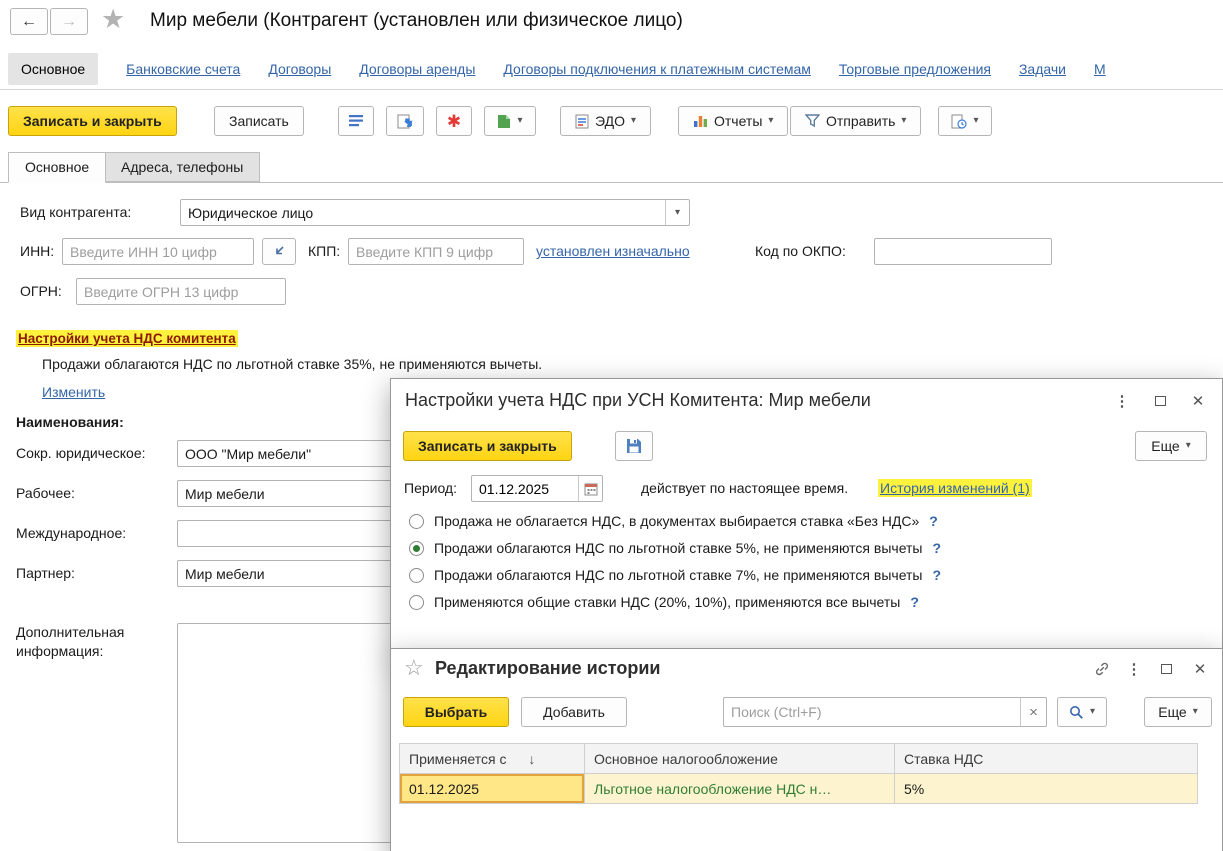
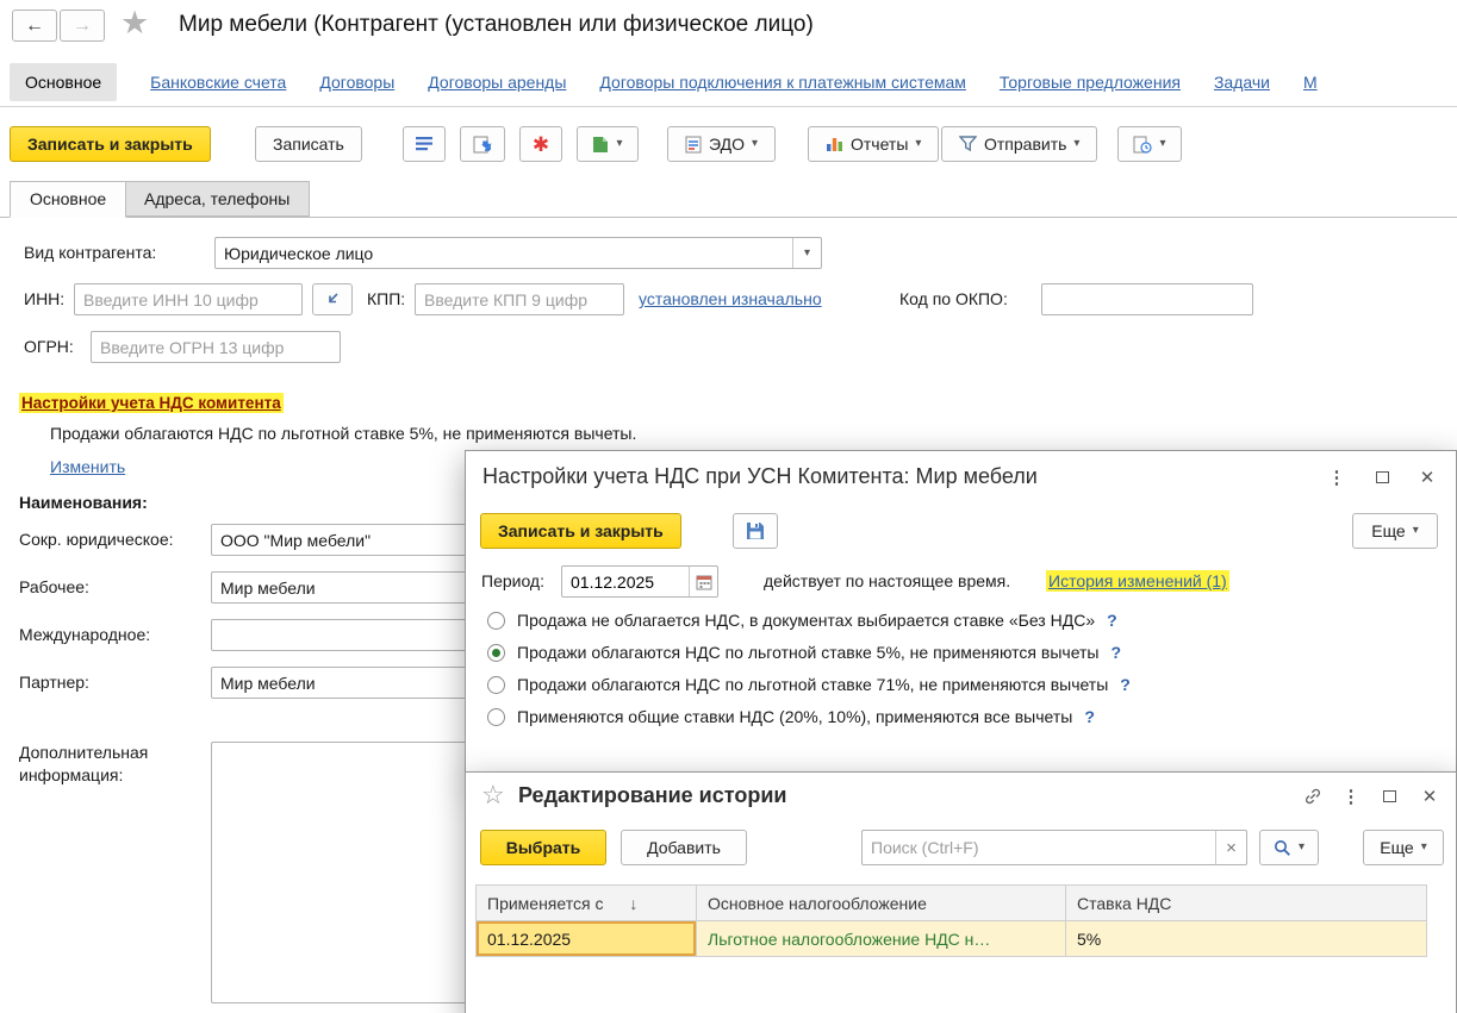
  ←
  →
  ★
  Мир мебели (Контрагент (установлен или физическое лицо)
  Основное
  Банковские счета
  Договоры
  Договоры аренды
  Договоры подключения к платежным системам
  Торговые предложения
  Задачи
  М
  Записать и закрыть
  Записать
  ✱
  ▾
  ЭДО
  ▾
  Отчеты
  ▾
  Отправить
  ▾
  ▾
  Основное
  Адреса, телефоны
  Вид контрагента:
  Юридическое лицо
  ▾
  ИНН:
  Введите ИНН 10 цифр
  КПП:
  Введите КПП 9 цифр
  установлен изначально
  Код по ОКПО:
  ОГРН:
  Введите ОГРН 13 цифр
  Настройки учета НДС комитента
- Продажи облагаются НДС по льготной ставке 35%, не применяются вычеты.
+ Продажи облагаются НДС по льготной ставке 5%, не применяются вычеты.
  Изменить
  Наименования:
  Сокр. юридическое:
  ООО "Мир мебели"
  Рабочее:
  Мир мебели
  Международное:
  Партнер:
  Мир мебели
  Дополнительная информация:
  Настройки учета НДС при УСН Комитента: Мир мебели
  ⋮
  ✕
  Записать и закрыть
  Еще
  ▾
  Период:
  01.12.2025
  действует по настоящее время.
  История изменений (1)
- Продажа не облагается НДС, в документах выбирается ставка «Без НДС»
+ Продажа не облагается НДС, в документах выбирается ставке «Без НДС»
  ?
  Продажи облагаются НДС по льготной ставке 5%, не применяются вычеты
  ?
- Продажи облагаются НДС по льготной ставке 7%, не применяются вычеты
+ Продажи облагаются НДС по льготной ставке 71%, не применяются вычеты
  ?
  Применяются общие ставки НДС (20%, 10%), применяются все вычеты
  ?
  ☆
  Редактирование истории
  ⋮
  ✕
  Выбрать
  Добавить
  Поиск (Ctrl+F)
  ×
  ▾
  Еще
  ▾
  Применяется с ↓	Основное налогообложение	Ставка НДС
  01.12.2025	Льготное налогообложение НДС н…	5%
